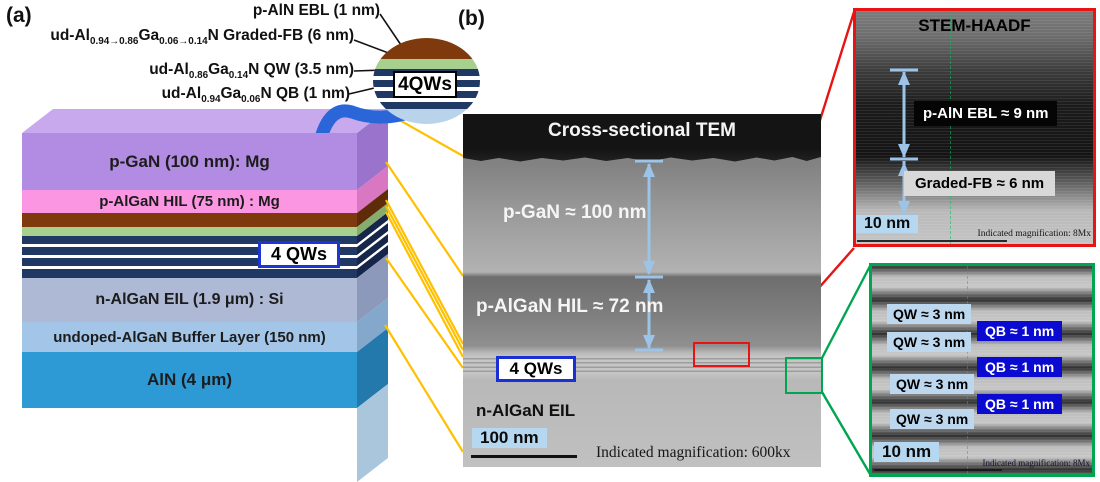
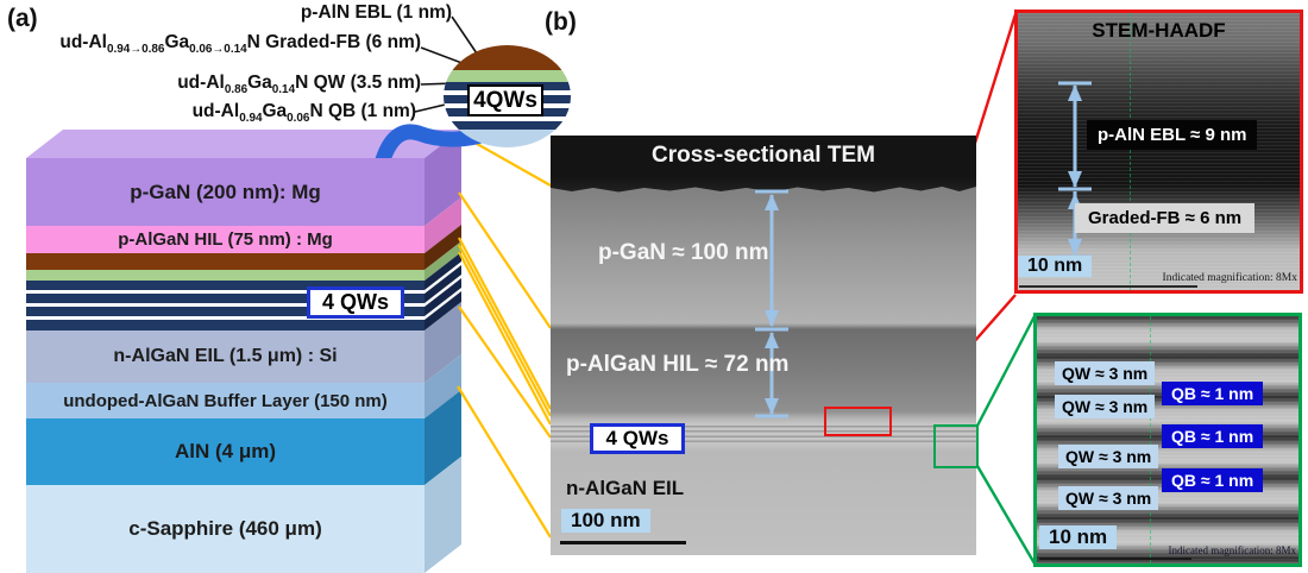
  (a)
  p-AlN EBL (1 nm)
  ud-Al0.94→0.86Ga0.06→0.14N Graded-FB (6 nm)
  ud-Al0.86Ga0.14N QW (3.5 nm)
  ud-Al0.94Ga0.06N QB (1 nm)
  4QWs
- p-GaN (100 nm): Mg
+ p-GaN (200 nm): Mg
  p-AlGaN HIL (75 nm) : Mg
- n-AlGaN EIL (1.9 μm) : Si
+ n-AlGaN EIL (1.5 μm) : Si
  undoped-AlGaN Buffer Layer (150 nm)
  AlN (4 μm)
+ c-Sapphire (460 μm)
  4 QWs
  (b)
  Cross-sectional TEM
  p-GaN ≈ 100 nm
  p-AlGaN HIL ≈ 72 nm
  4 QWs
  n-AlGaN EIL
  100 nm
- Indicated magnification: 600kx
  STEM-HAADF
  p-AlN EBL ≈ 9 nm
  Graded-FB ≈ 6 nm
  10 nm
  Indicated magnification: 8Mx
  QW ≈ 3 nm
  QW ≈ 3 nm
  QW ≈ 3 nm
  QW ≈ 3 nm
  QB ≈ 1 nm
  QB ≈ 1 nm
  QB ≈ 1 nm
  10 nm
  Indicated magnification: 8Mx
